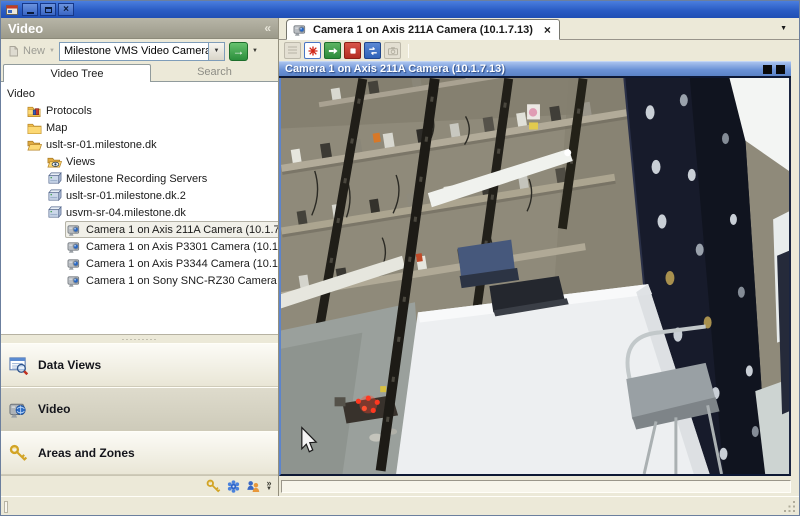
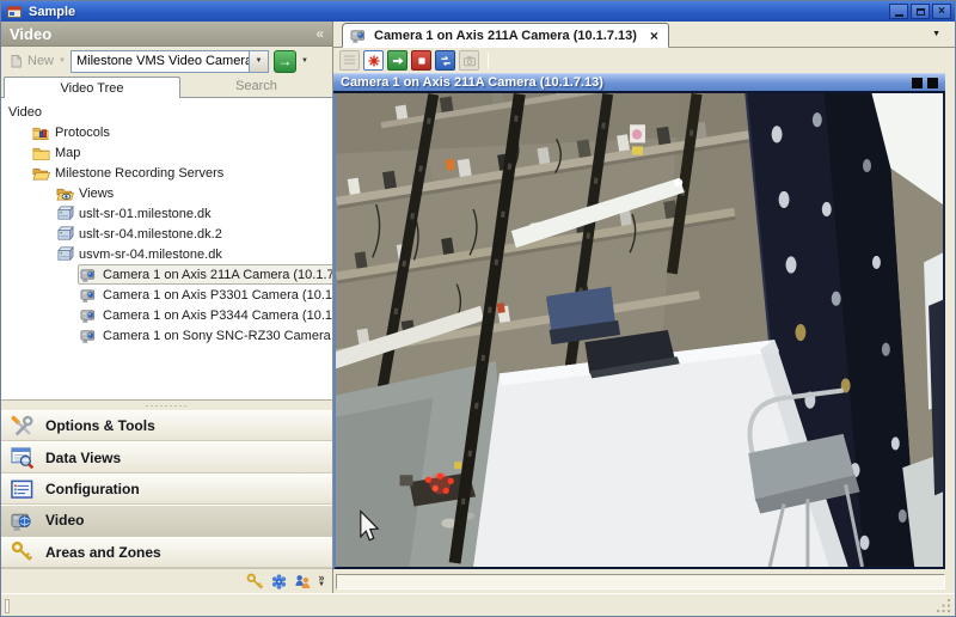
+ Sample
  ×
  Video
  «
  New
  Milestone VMS Video Camer
  →
  Video Tree
  Search
  Video
  Protocols
  Map
- uslt-sr-01.milestone.dk
+ Milestone Recording Servers
  Views
- Milestone Recording Servers
+ uslt-sr-01.milestone.dk
- uslt-sr-01.milestone.dk.2
+ uslt-sr-04.milestone.dk.2
  usvm-sr-04.milestone.dk
  Camera 1 on Axis 211A Camera (10.1.7
  Camera 1 on Axis P3301 Camera (10.1
  Camera 1 on Axis P3344 Camera (10.1
  Camera 1 on Sony SNC-RZ30 Camera
  ·········
+ Options & Tools
  Data Views
+ Configuration
  Video
  Areas and Zones
  »
  Camera 1 on Axis 211A Camera (10.1.7.13)
  ×
  Camera 1 on Axis 211A Camera (10.1.7.13)
